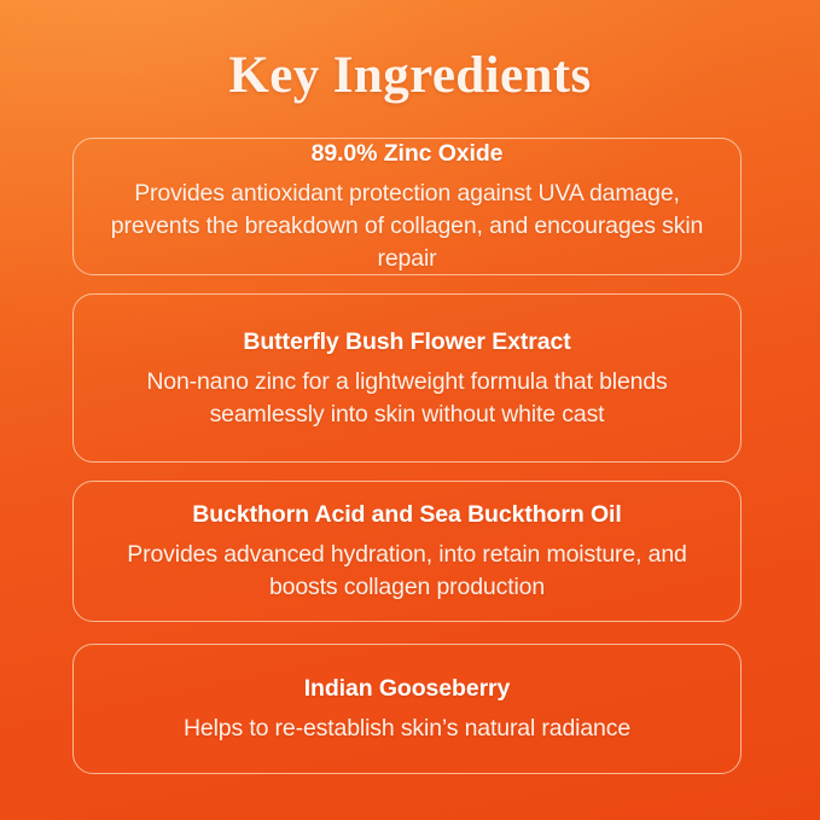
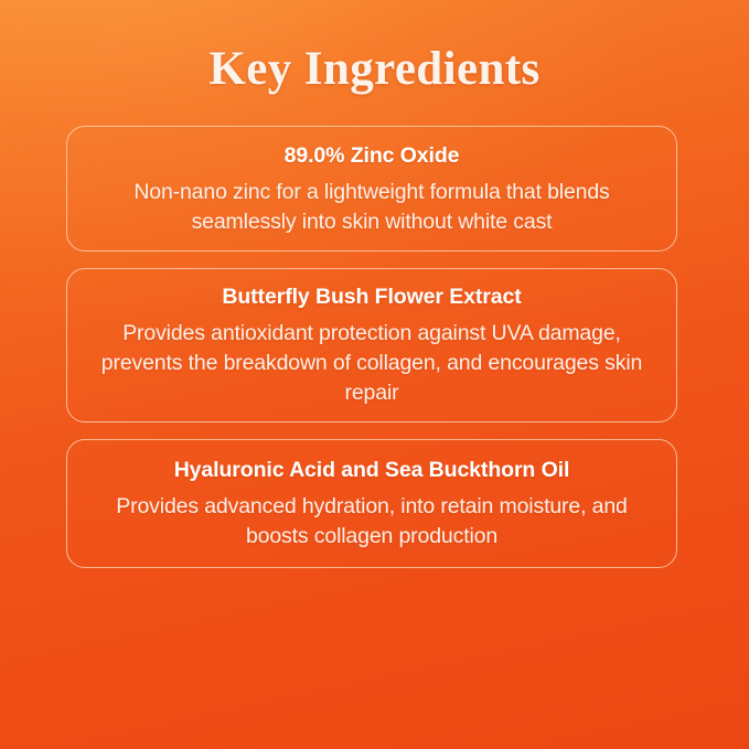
  Key Ingredients
  89.0% Zinc Oxide
- Provides antioxidant protection against UVA damage, prevents the breakdown of collagen, and encourages skin repair
+ Non-nano zinc for a lightweight formula that blends seamlessly into skin without white cast
  Butterfly Bush Flower Extract
- Non-nano zinc for a lightweight formula that blends seamlessly into skin without white cast
+ Provides antioxidant protection against UVA damage, prevents the breakdown of collagen, and encourages skin repair
- Buckthorn Acid and Sea Buckthorn Oil
+ Hyaluronic Acid and Sea Buckthorn Oil
  Provides advanced hydration, into retain moisture, and boosts collagen production
- Indian Gooseberry
- Helps to re-establish skin’s natural radiance
